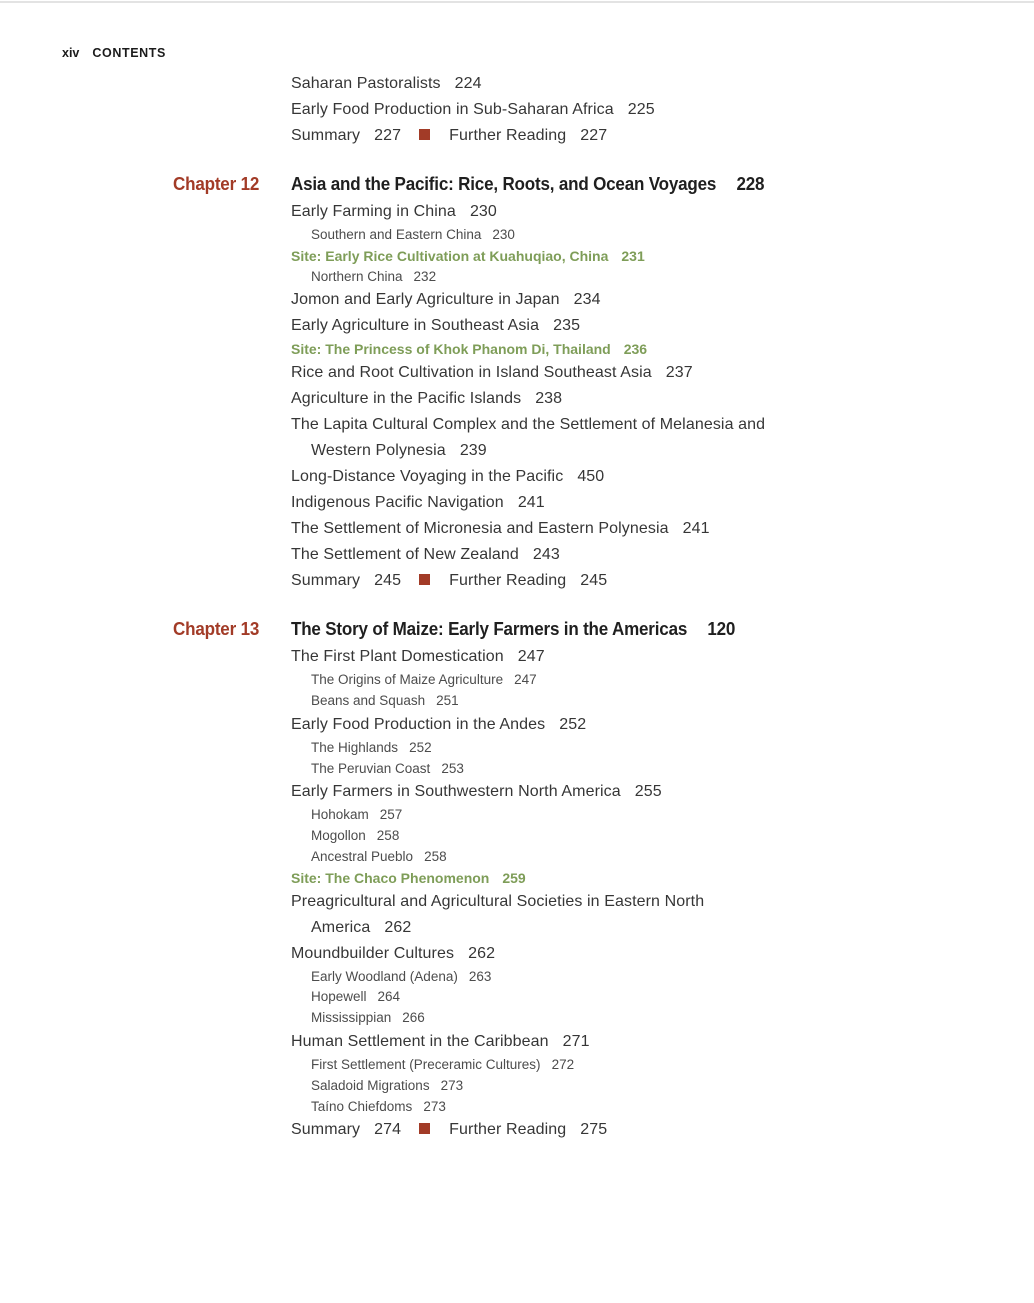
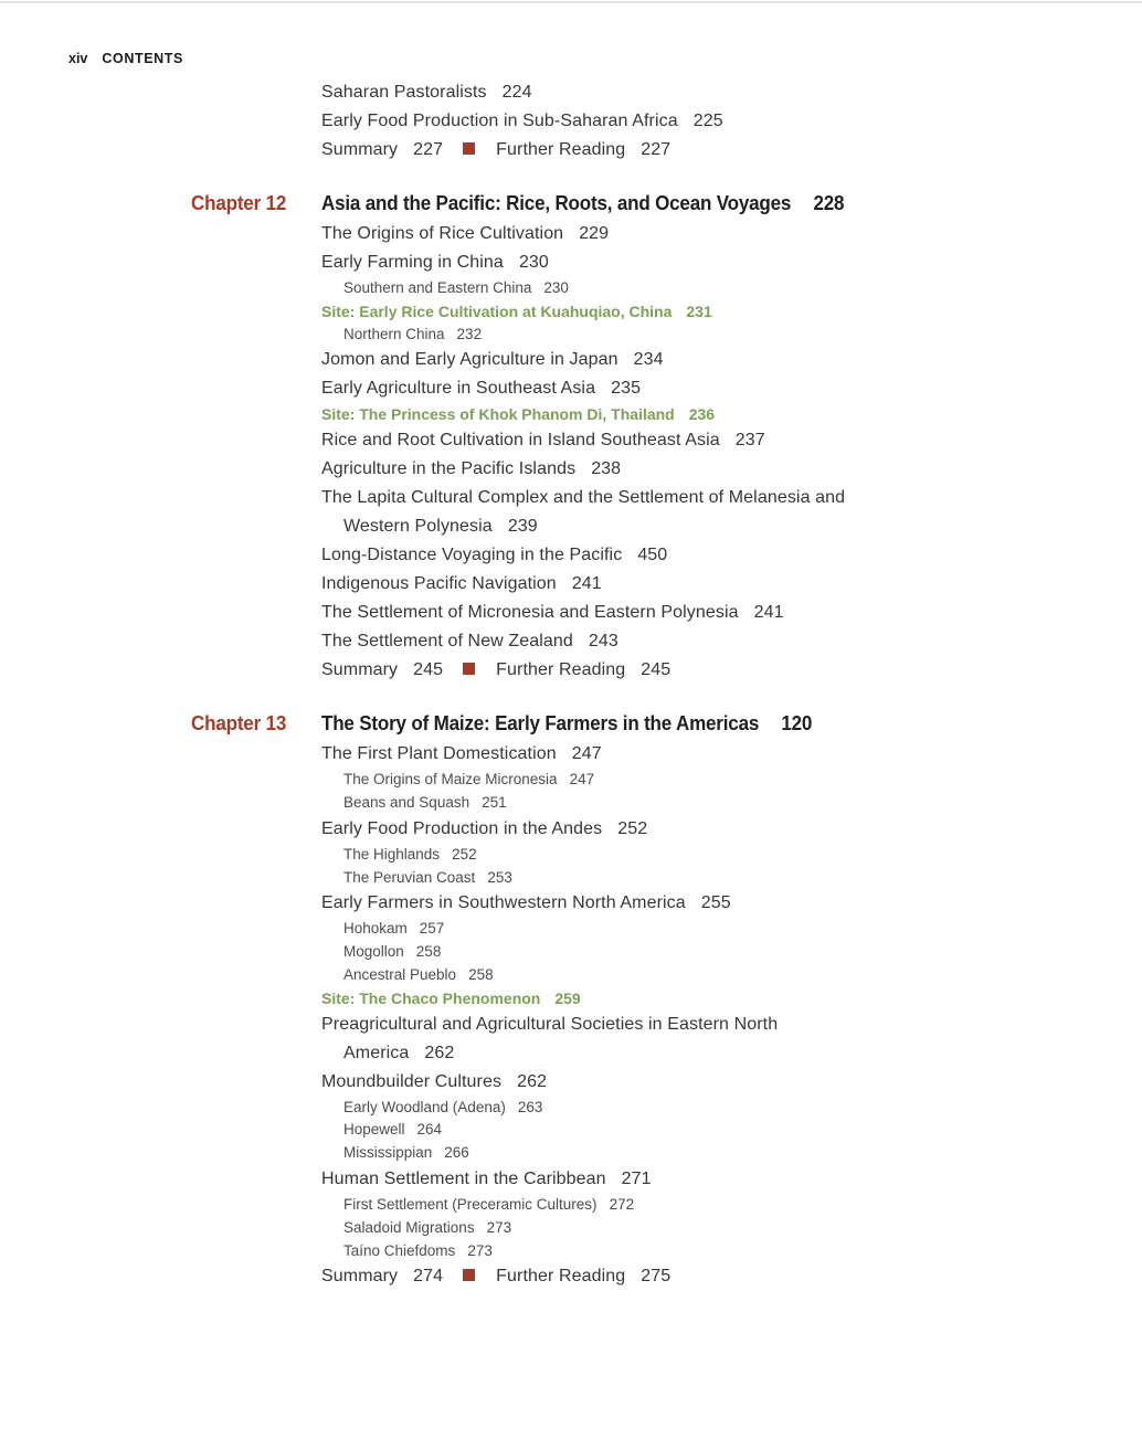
  xiv CONTENTS
  Saharan Pastoralists 224
  Early Food Production in Sub-Saharan Africa 225
  Summary 227 Further Reading 227
  Chapter 12
  Asia and the Pacific: Rice, Roots, and Ocean Voyages 228
+ The Origins of Rice Cultivation 229
  Early Farming in China 230
  Southern and Eastern China 230
  Site: Early Rice Cultivation at Kuahuqiao, China 231
  Northern China 232
  Jomon and Early Agriculture in Japan 234
  Early Agriculture in Southeast Asia 235
  Site: The Princess of Khok Phanom Di, Thailand 236
  Rice and Root Cultivation in Island Southeast Asia 237
  Agriculture in the Pacific Islands 238
  The Lapita Cultural Complex and the Settlement of Melanesia and
  Western Polynesia 239
  Long-Distance Voyaging in the Pacific 450
  Indigenous Pacific Navigation 241
  The Settlement of Micronesia and Eastern Polynesia 241
  The Settlement of New Zealand 243
  Summary 245 Further Reading 245
  Chapter 13
  The Story of Maize: Early Farmers in the Americas 120
  The First Plant Domestication 247
- The Origins of Maize Agriculture 247
+ The Origins of Maize Micronesia 247
  Beans and Squash 251
  Early Food Production in the Andes 252
  The Highlands 252
  The Peruvian Coast 253
  Early Farmers in Southwestern North America 255
  Hohokam 257
  Mogollon 258
  Ancestral Pueblo 258
  Site: The Chaco Phenomenon 259
  Preagricultural and Agricultural Societies in Eastern North
  America 262
  Moundbuilder Cultures 262
  Early Woodland (Adena) 263
  Hopewell 264
  Mississippian 266
  Human Settlement in the Caribbean 271
  First Settlement (Preceramic Cultures) 272
  Saladoid Migrations 273
  Taíno Chiefdoms 273
  Summary 274 Further Reading 275
